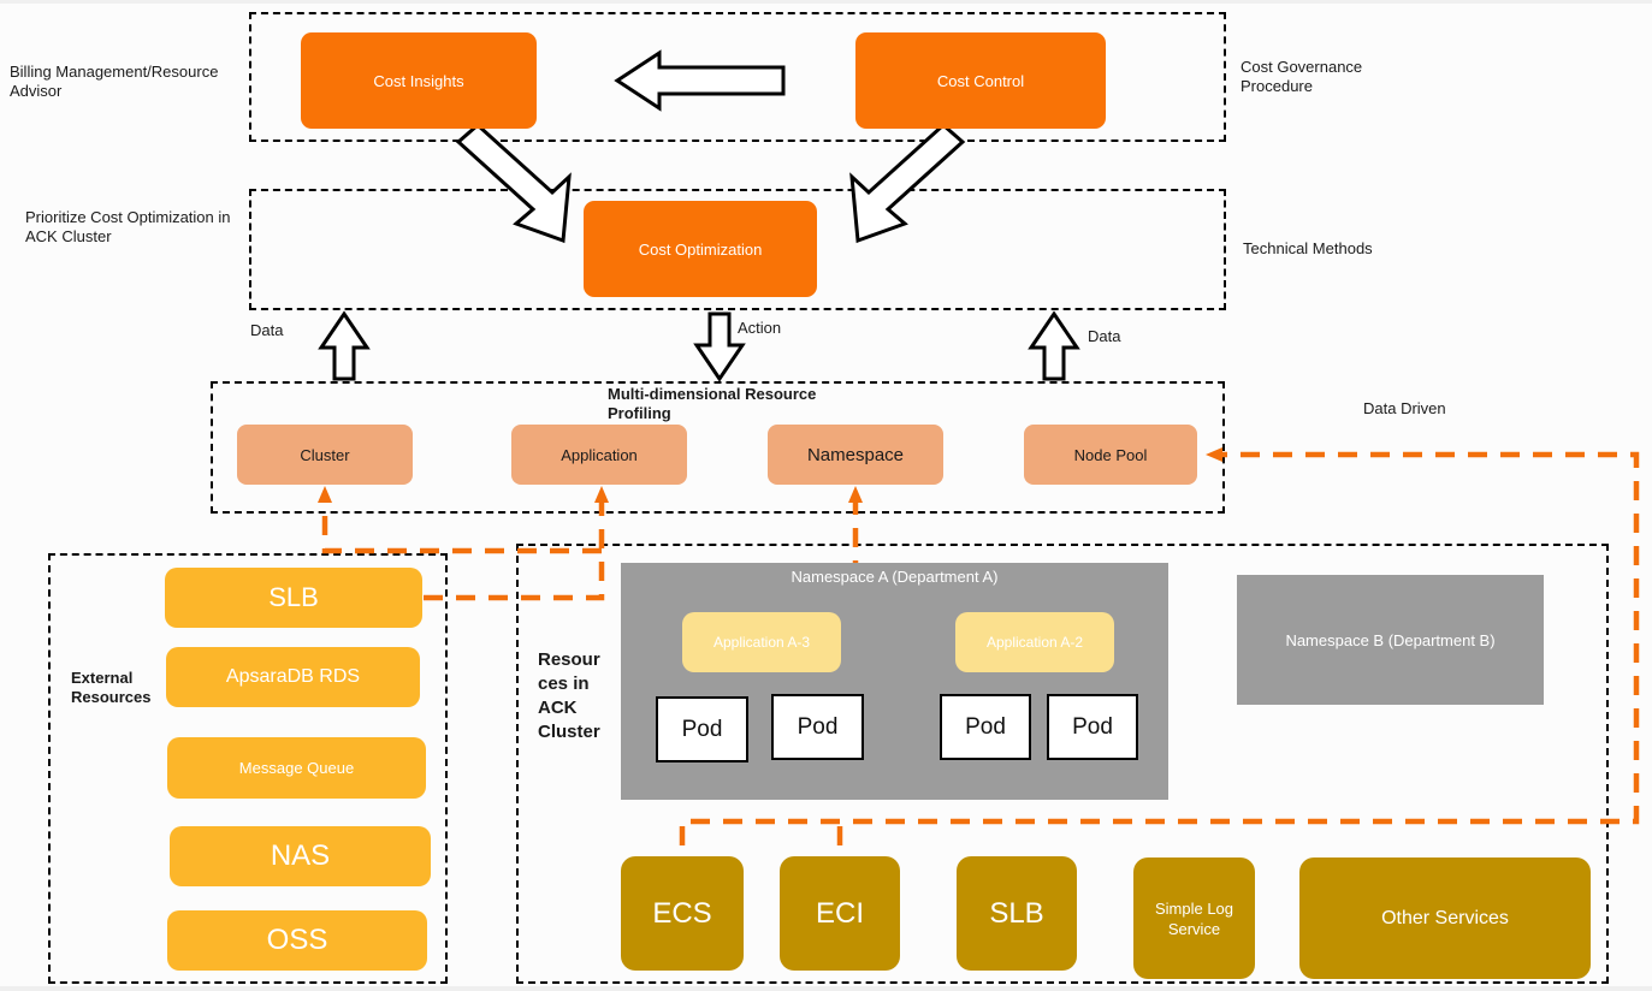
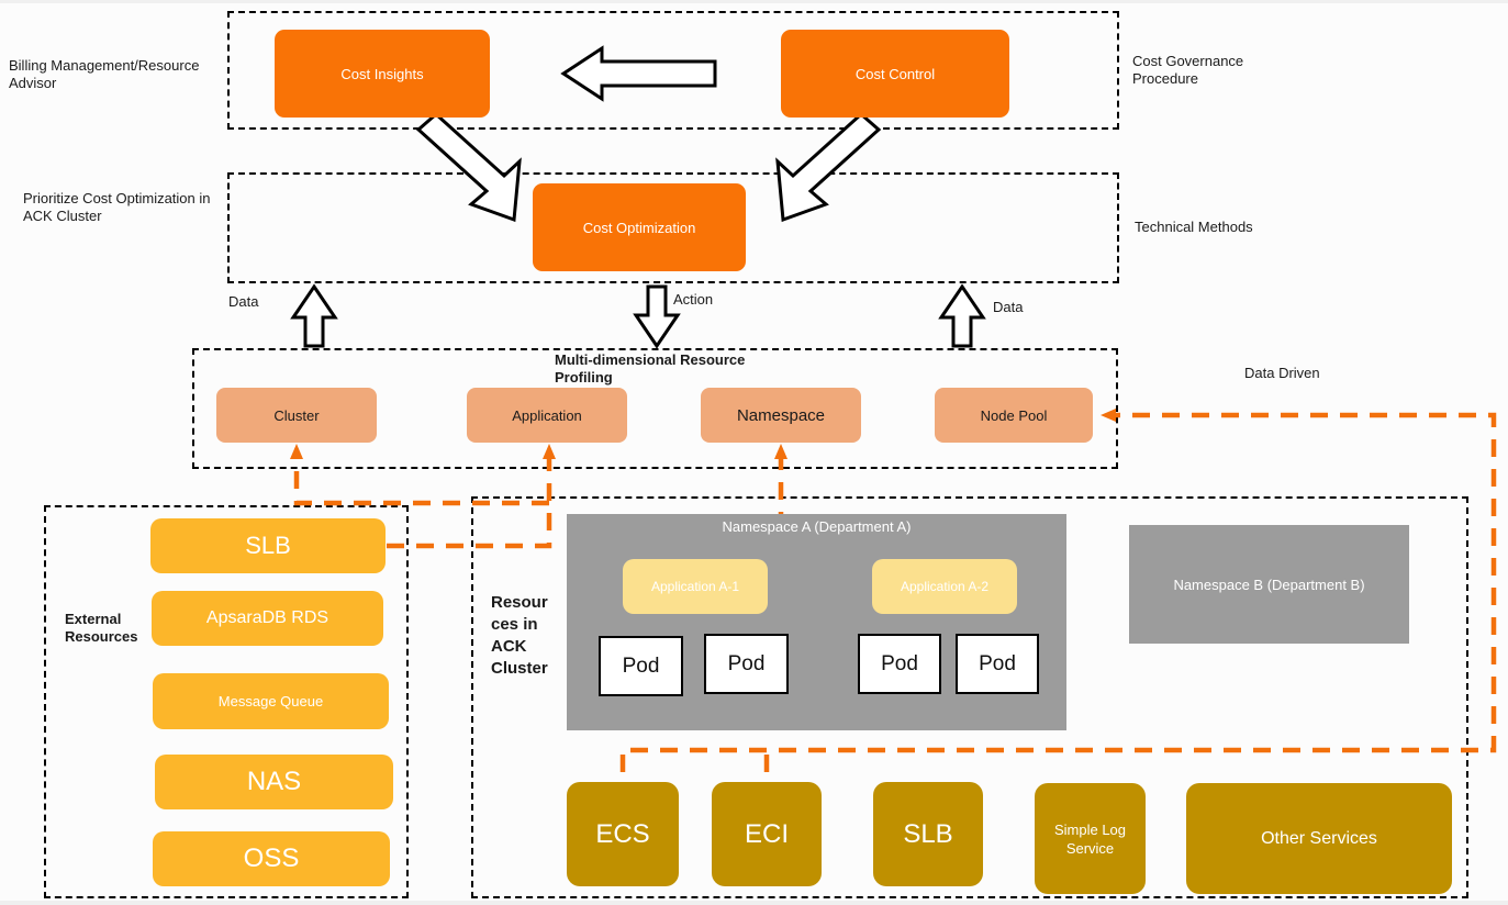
  Billing Management/Resource
  Advisor
  Prioritize Cost Optimization in
  ACK Cluster
  Cost Governance
  Procedure
  Technical Methods
  Data Driven
  External
  Resources
  Resour
  ces in
  ACK
  Cluster
  Cost Insights
  Cost Control
  Cost Optimization
  Data
  Action
  Data
  Multi-dimensional Resource
  Profiling
  Cluster
  Application
  Namespace
  Node Pool
  SLB
  ApsaraDB RDS
  Message Queue
  NAS
  OSS
  Namespace A (Department A)
- Application A-3
+ Application A-1
  Application A-2
  Pod
  Pod
  Pod
  Pod
  Namespace B (Department B)
  ECS
  ECI
  SLB
  Simple Log
  Service
  Other Services
